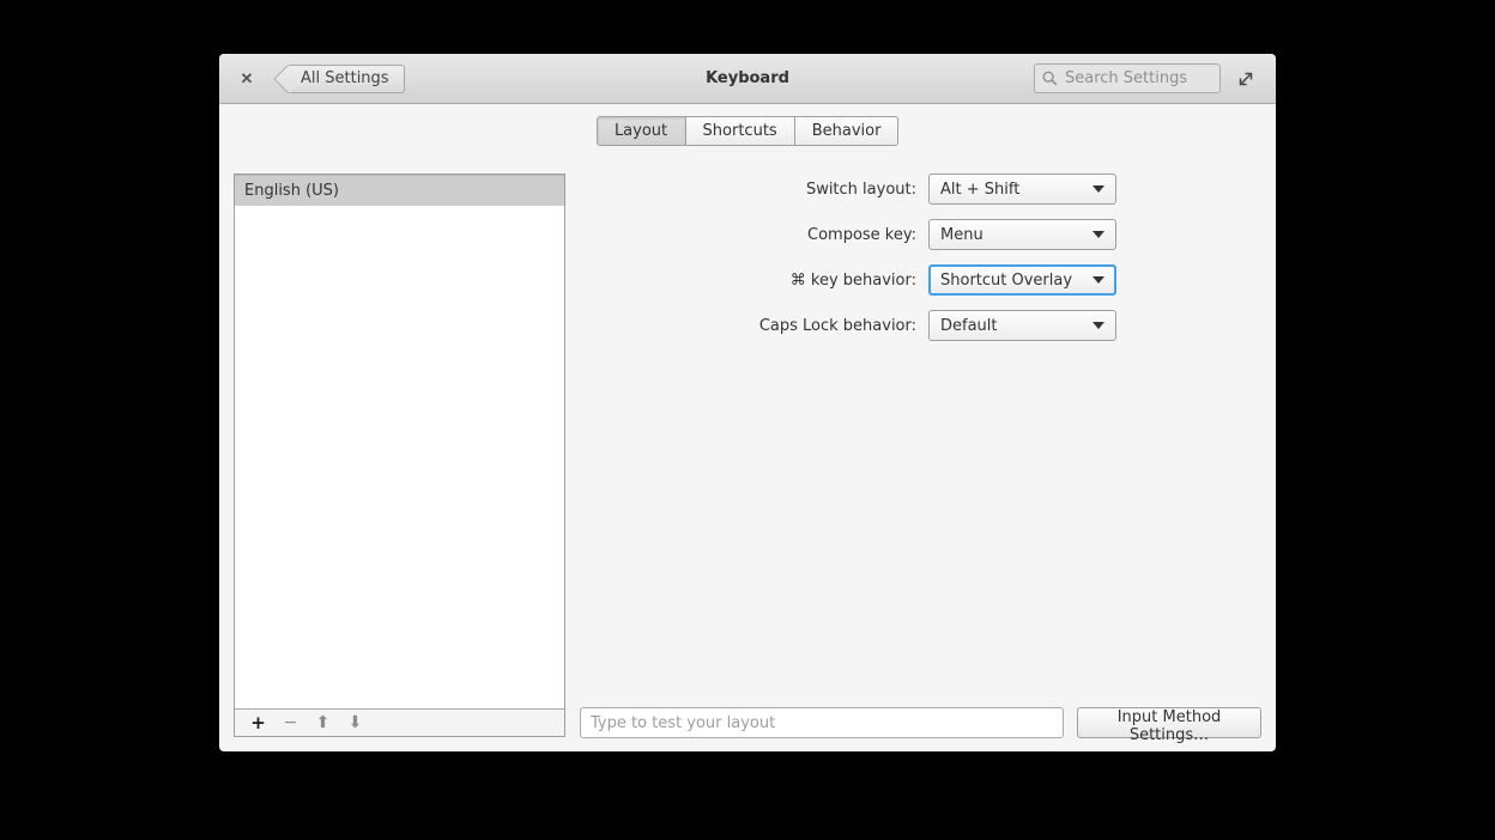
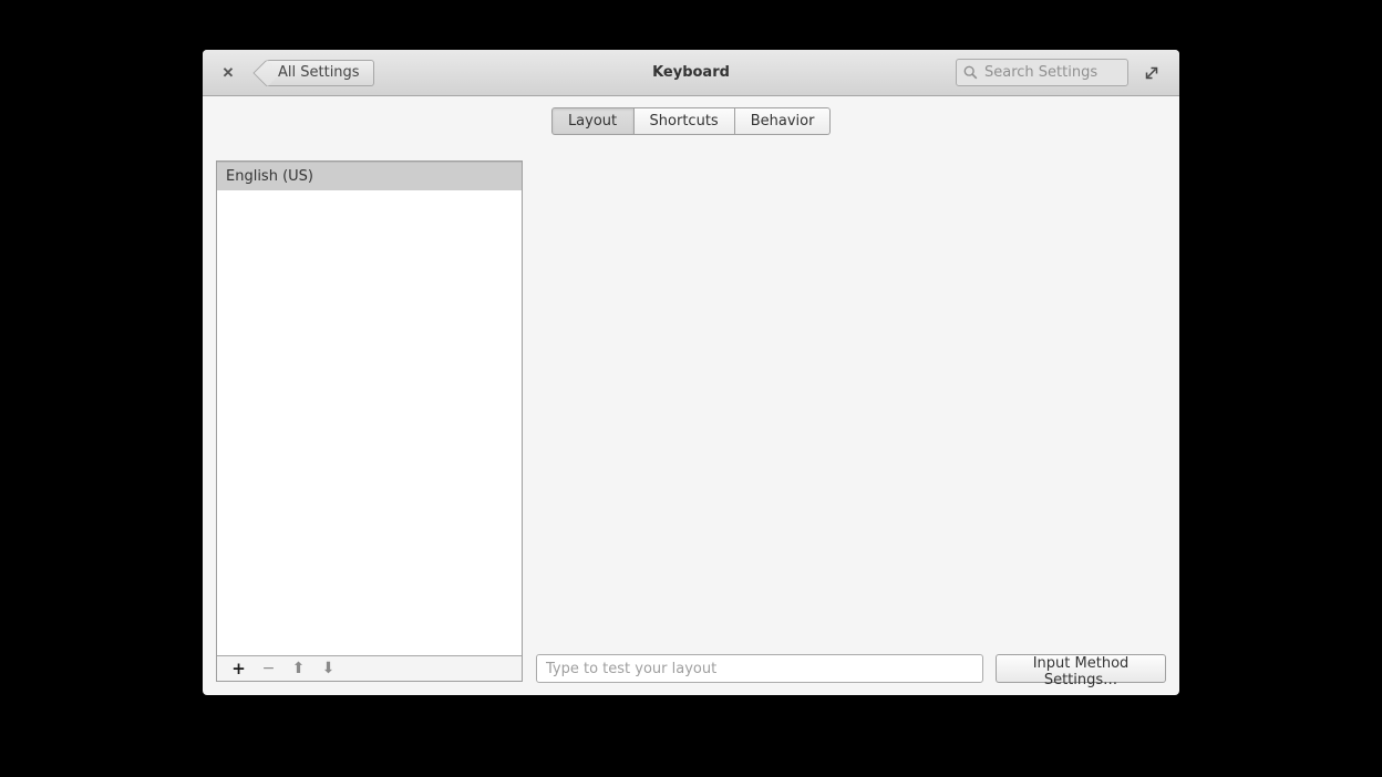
  ✕
  All Settings
  Keyboard
  Search Settings
  Layout
  Shortcuts
  Behavior
  English (US)
  +
  −
  ⬆
  ⬇
- Switch layout:
- Alt + Shift
- Compose key:
- Menu
- ⌘ key behavior:
- Shortcut Overlay
- Caps Lock behavior:
- Default
  Type to test your layout
  Input Method Settings…
